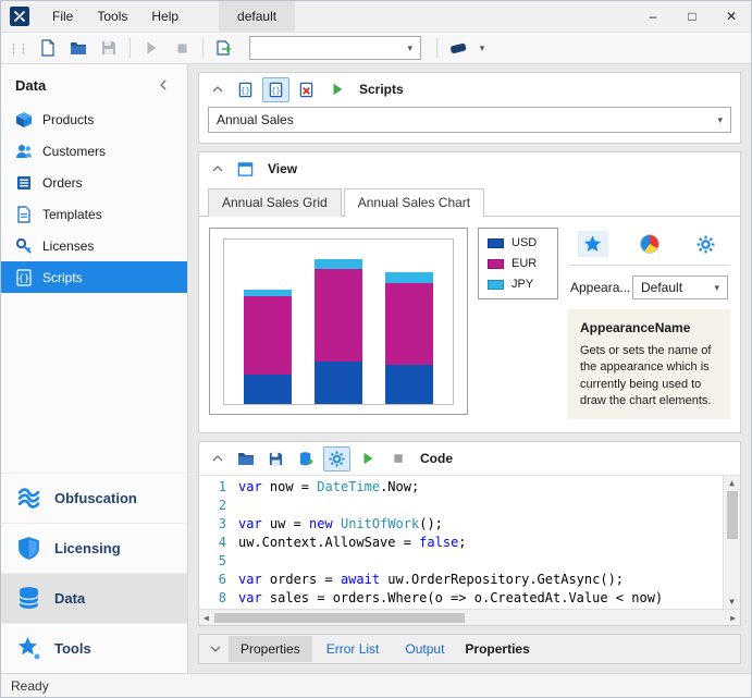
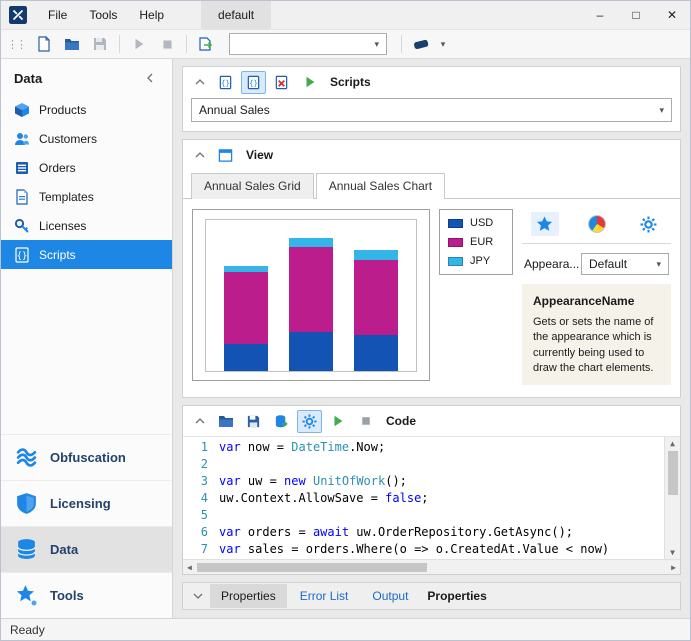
  File
  Tools
  Help
  default
  –
  □
  ✕
  ⋮⋮
  ▾
  ▾
  Data
  Products
  Customers
  Orders
  Templates
  Licenses
  {}
  Scripts
  Obfuscation
  Licensing
  Data
  Tools
  {}
  {}
  Scripts
  Annual Sales
  ▾
  View
  Annual Sales Grid
  Annual Sales Chart
  USD
  EUR
  JPY
  Appeara...
  Default
  ▾
  AppearanceName
  Gets or sets the name of the appearance which is currently being used to draw the chart elements.
  Code
  1
  var now = DateTime.Now;
  2
  3
  var uw = new UnitOfWork();
  4
  uw.Context.AllowSave = false;
  5
  6
  var orders = await uw.OrderRepository.GetAsync();
- 8
+ 7
  var sales = orders.Where(o => o.CreatedAt.Value < now)
  ▲
  ▼
  ◀
  ▶
  Properties
  Error List
  Output
  Properties
  Ready
